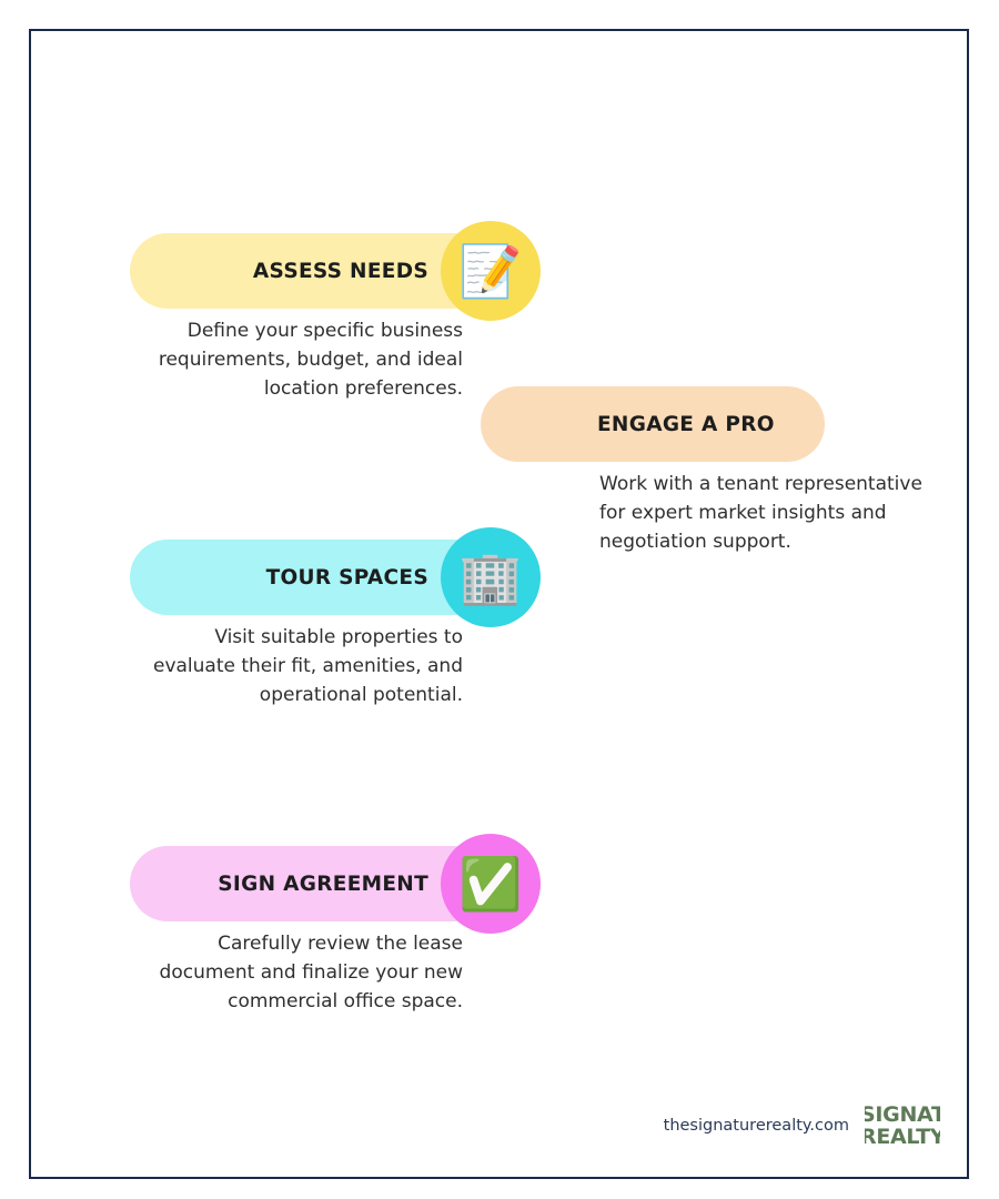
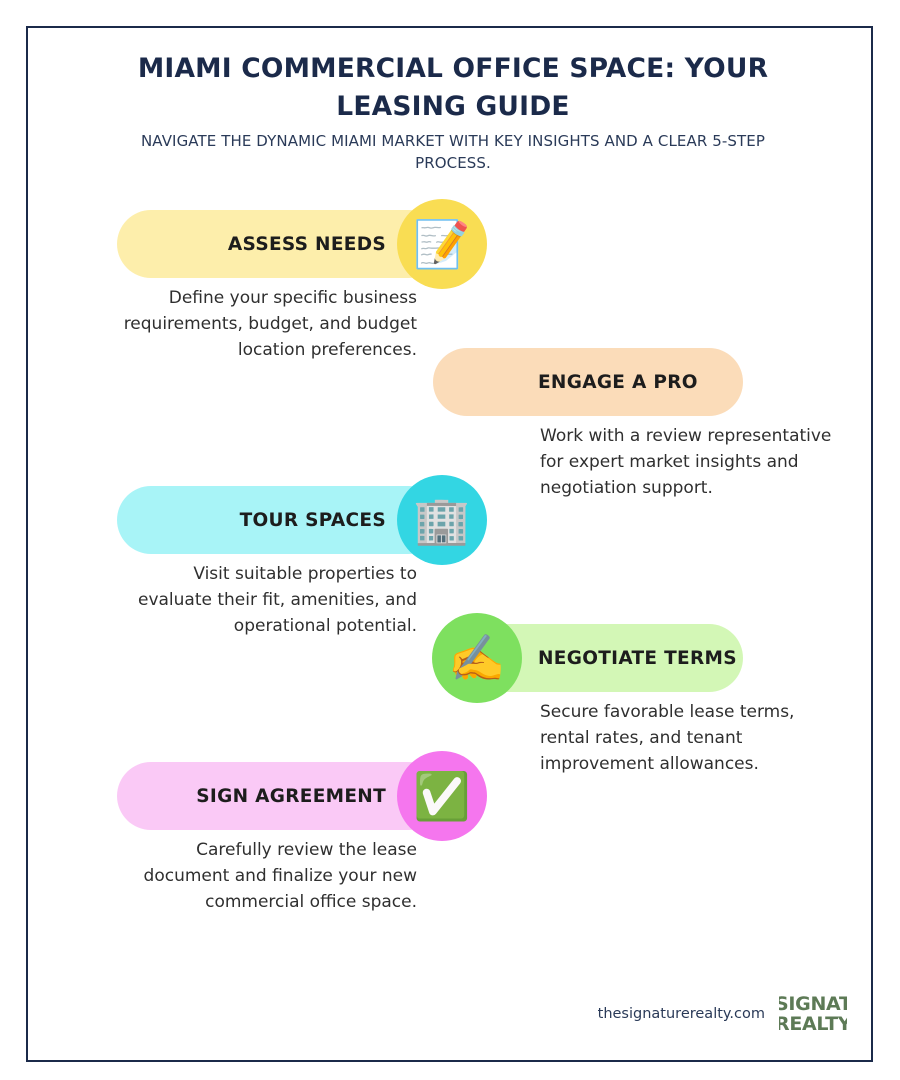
+ MIAMI COMMERCIAL OFFICE SPACE: YOUR LEASING GUIDE
+ NAVIGATE THE DYNAMIC MIAMI MARKET WITH KEY INSIGHTS AND A CLEAR 5-STEP PROCESS.
  ASSESS NEEDS
  📝
- Define your specific business requirements, budget, and ideal location preferences.
+ Define your specific business requirements, budget, and budget location preferences.
  ENGAGE A PRO
- Work with a tenant representative for expert market insights and negotiation support.
+ Work with a review representative for expert market insights and negotiation support.
  TOUR SPACES
  🏢
  Visit suitable properties to evaluate their fit, amenities, and operational potential.
+ NEGOTIATE TERMS
+ ✍️
+ Secure favorable lease terms, rental rates, and tenant improvement allowances.
  SIGN AGREEMENT
  ✅
  Carefully review the lease document and finalize your new commercial office space.
  thesignaturerealty.com
  REALTY
